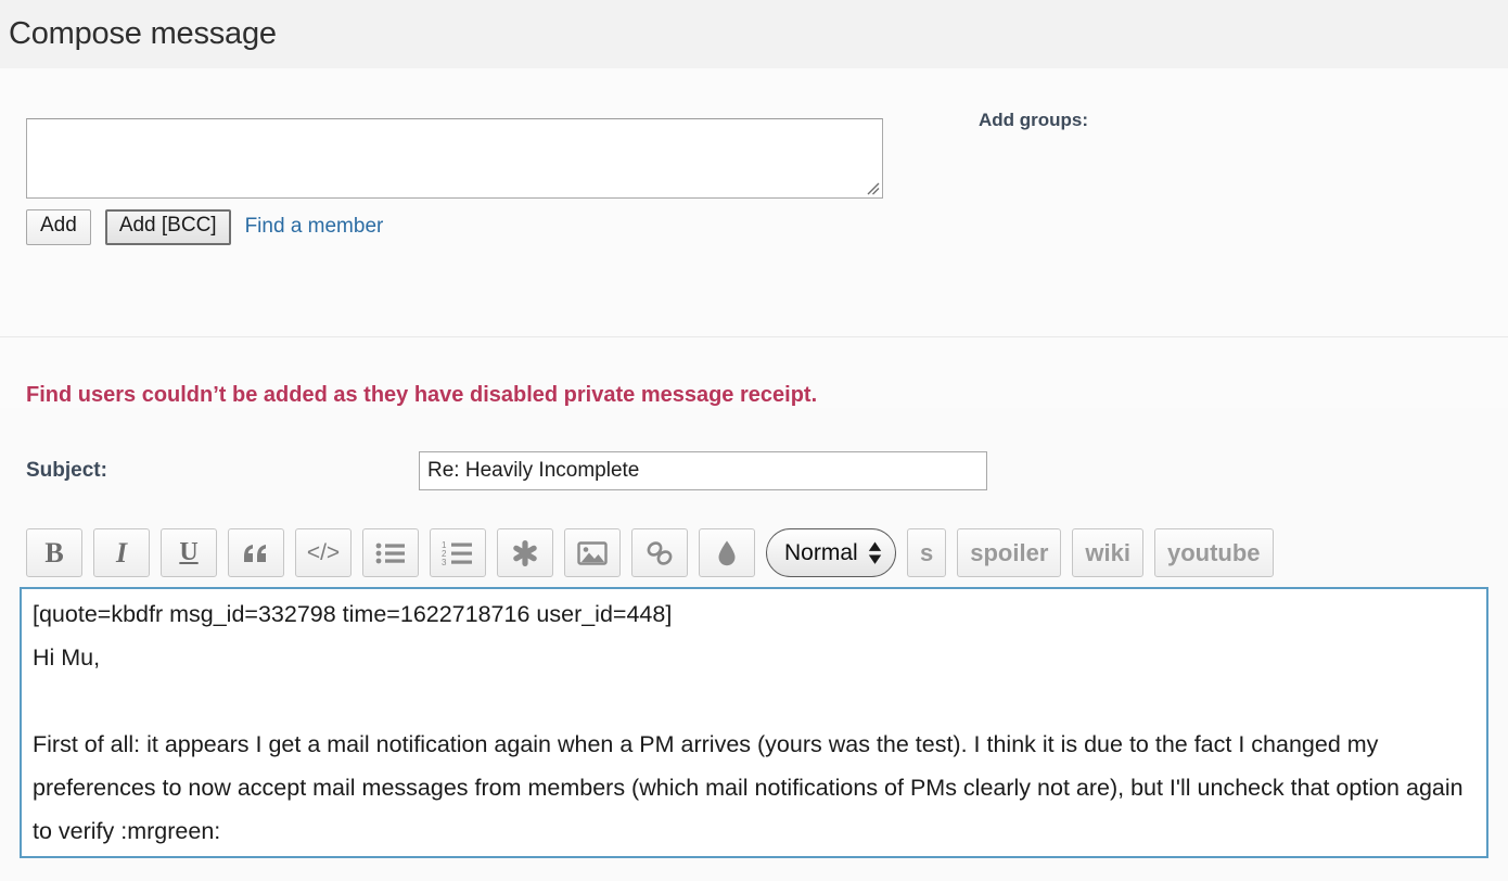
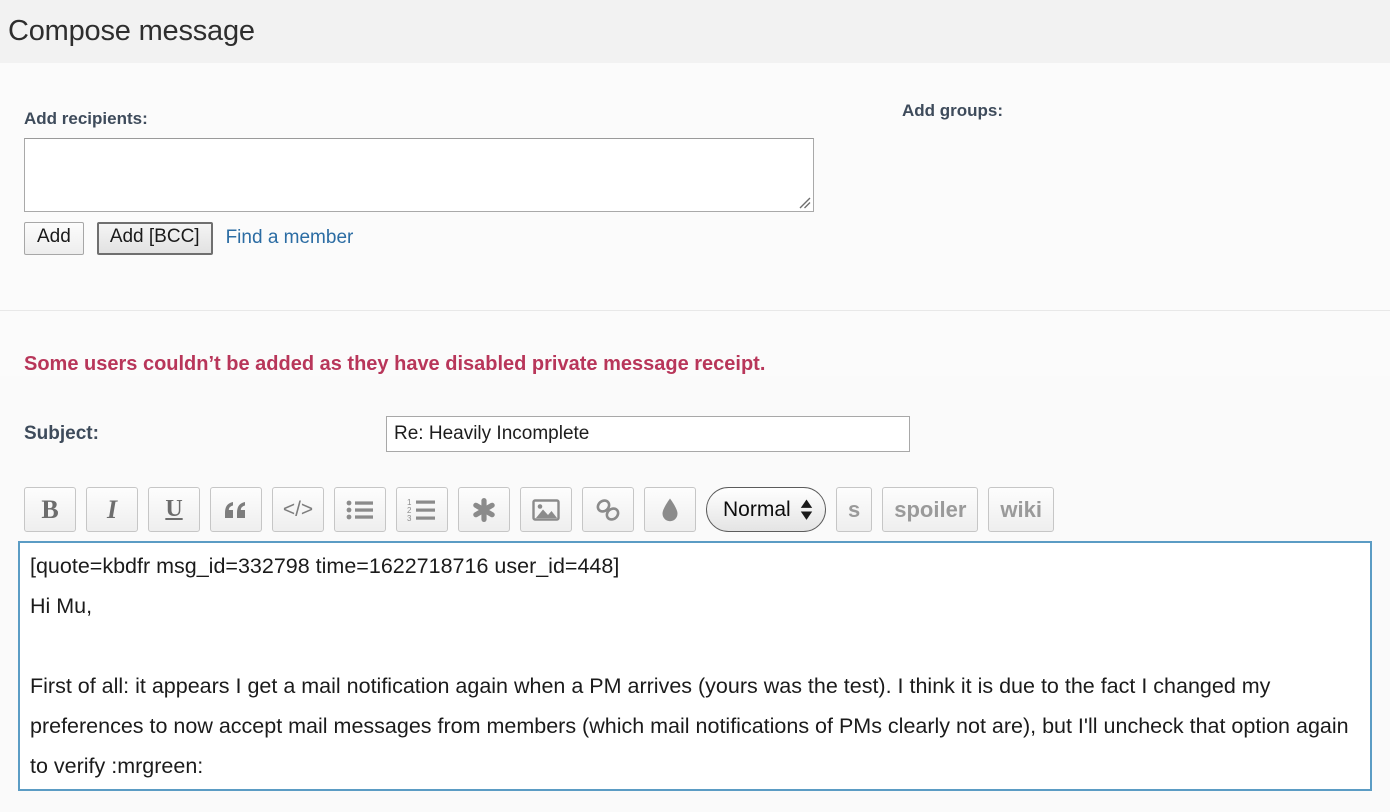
  Compose message
+ Add recipients:
  Add
  Add [BCC]
  Find a member
  Add groups:
- Find users couldn’t be added as they have disabled private message receipt.
+ Some users couldn’t be added as they have disabled private message receipt.
  Subject:
  Re: Heavily Incomplete
  B
  I
  U
  </>
  1
  2
  3
  Normal
  s
  spoiler
  wiki
- youtube
  [quote=kbdfr msg_id=332798 time=1622718716 user_id=448]
  Hi Mu,
